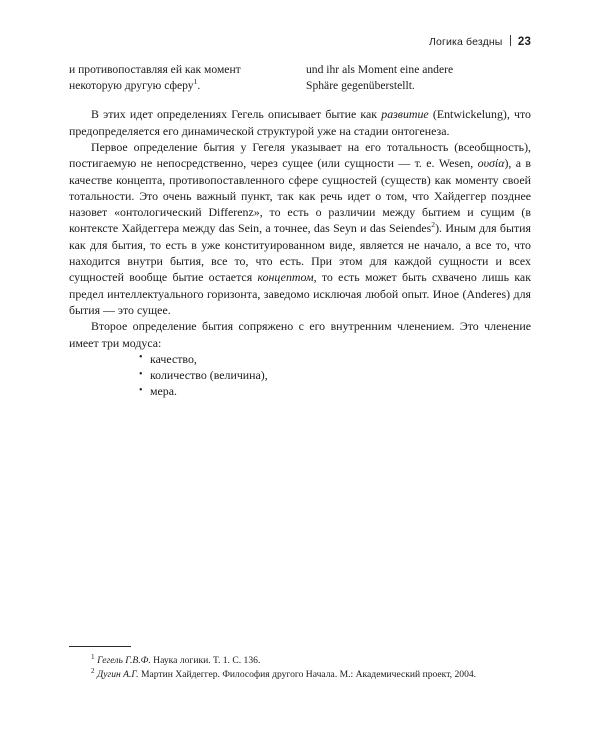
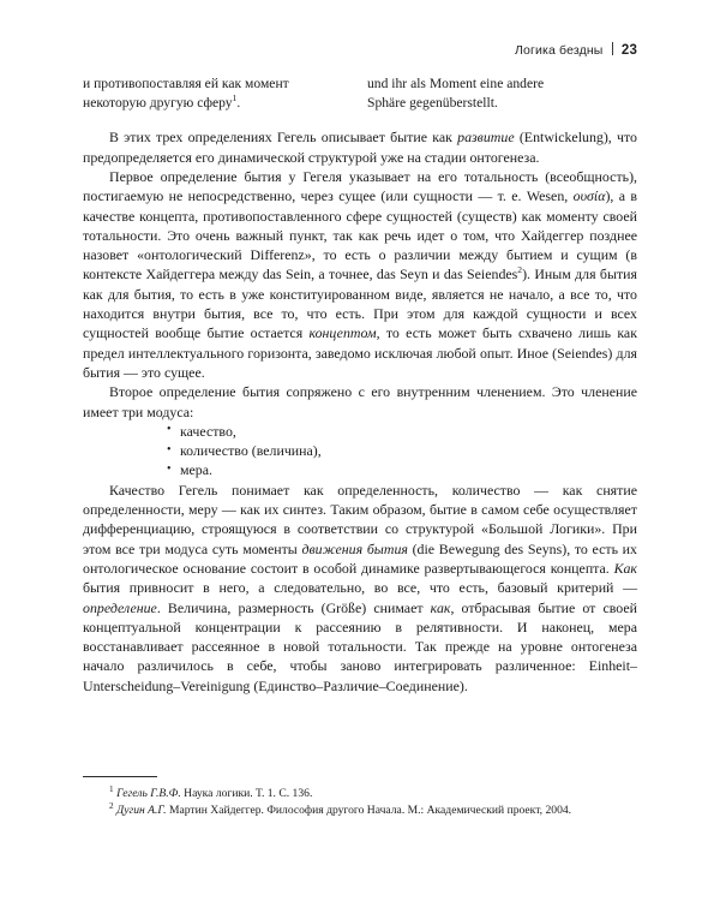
  Логика бездны
  23
  и противопоставляя ей как момент
  некоторую другую сферу1.
  und ihr als Moment eine andere
  Sphäre gegenüberstellt.
- В этих идет определениях Гегель описывает бытие как развитие (Entwickelung), что предопределяется его динамической структурой уже на стадии онтогенеза.
+ В этих трех определениях Гегель описывает бытие как развитие (Entwickelung), что предопределяется его динамической структурой уже на стадии онтогенеза.
- Первое определение бытия у Гегеля указывает на его тотальность (всеобщность), постигаемую не непосредственно, через сущее (или сущности — т. е. Wesen, ουσία), а в качестве концепта, противопоставленного сфере сущностей (существ) как моменту своей тотальности. Это очень важный пункт, так как речь идет о том, что Хайдеггер позднее назовет «онтологический Differenz», то есть о различии между бытием и сущим (в контексте Хайдеггера между das Sein, а точнее, das Seyn и das Seiendes2). Иным для бытия как для бытия, то есть в уже конституированном виде, является не начало, а все то, что находится внутри бытия, все то, что есть. При этом для каждой сущности и всех сущностей вообще бытие остается концептом, то есть может быть схвачено лишь как предел интеллектуального горизонта, заведомо исключая любой опыт. Иное (Anderes) для бытия — это сущее.
+ Первое определение бытия у Гегеля указывает на его тотальность (всеобщность), постигаемую не непосредственно, через сущее (или сущности — т. е. Wesen, ουσία), а в качестве концепта, противопоставленного сфере сущностей (существ) как моменту своей тотальности. Это очень важный пункт, так как речь идет о том, что Хайдеггер позднее назовет «онтологический Differenz», то есть о различии между бытием и сущим (в контексте Хайдеггера между das Sein, а точнее, das Seyn и das Seiendes2). Иным для бытия как для бытия, то есть в уже конституированном виде, является не начало, а все то, что находится внутри бытия, все то, что есть. При этом для каждой сущности и всех сущностей вообще бытие остается концептом, то есть может быть схвачено лишь как предел интеллектуального горизонта, заведомо исключая любой опыт. Иное (Seiendes) для бытия — это сущее.
  Второе определение бытия сопряжено с его внутренним членением. Это членение имеет три модуса:
  •
  качество,
  •
  количество (величина),
  •
  мера.
+ Качество Гегель понимает как определенность, количество — как снятие определенности, меру — как их синтез. Таким образом, бытие в самом себе осуществляет дифференциацию, строящуюся в соответствии со структурой «Большой Логики». При этом все три модуса суть моменты движения бытия (die Bewegung des Seyns), то есть их онтологическое основание состоит в особой динамике развертывающегося концепта. Как бытия привносит в него, а следовательно, во все, что есть, базовый критерий — определение. Величина, размерность (Größe) снимает как, отбрасывая бытие от своей концептуальной концентрации к рассеянию в релятивности. И наконец, мера восстанавливает рассеянное в новой тотальности. Так прежде на уровне онтогенеза начало различилось в себе, чтобы заново интегрировать различенное: Einheit–Unterscheidung–Vereinigung (Единство–Различие–Соединение).
  1 Гегель Г.В.Ф. Наука логики. Т. 1. С. 136.
  2 Дугин А.Г. Мартин Хайдеггер. Философия другого Начала. М.: Академический проект, 2004.
